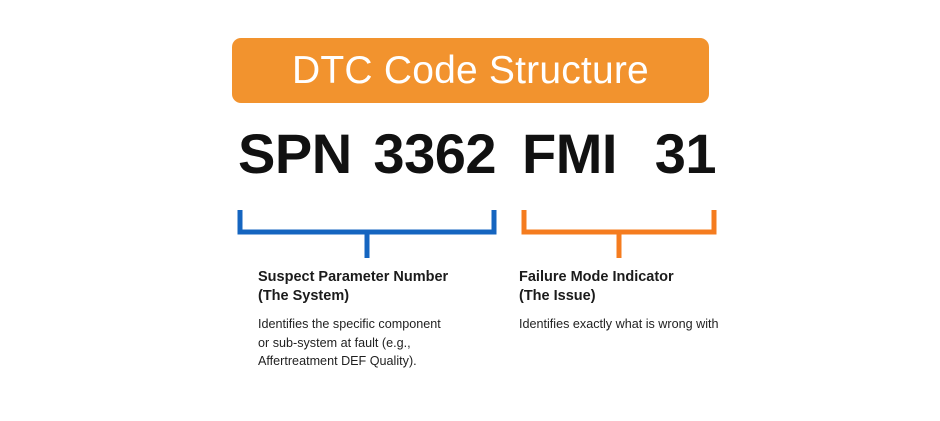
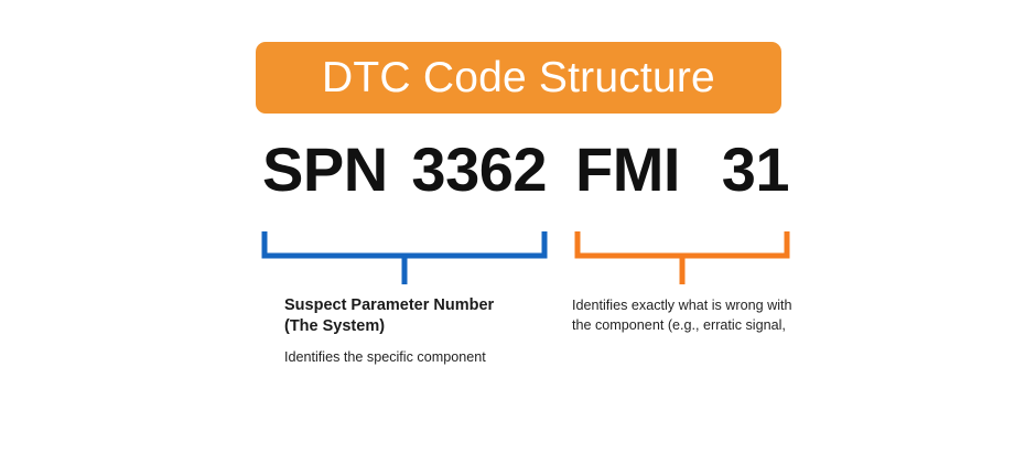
  DTC Code Structure
  SPN
  3362
  FMI
  31
  Suspect Parameter Number
  (The System)
  Identifies the specific component
- or sub-system at fault (e.g.,
- Affertreatment DEF Quality).
- Failure Mode Indicator
- (The Issue)
  Identifies exactly what is wrong with
+ the component (e.g., erratic signal,
